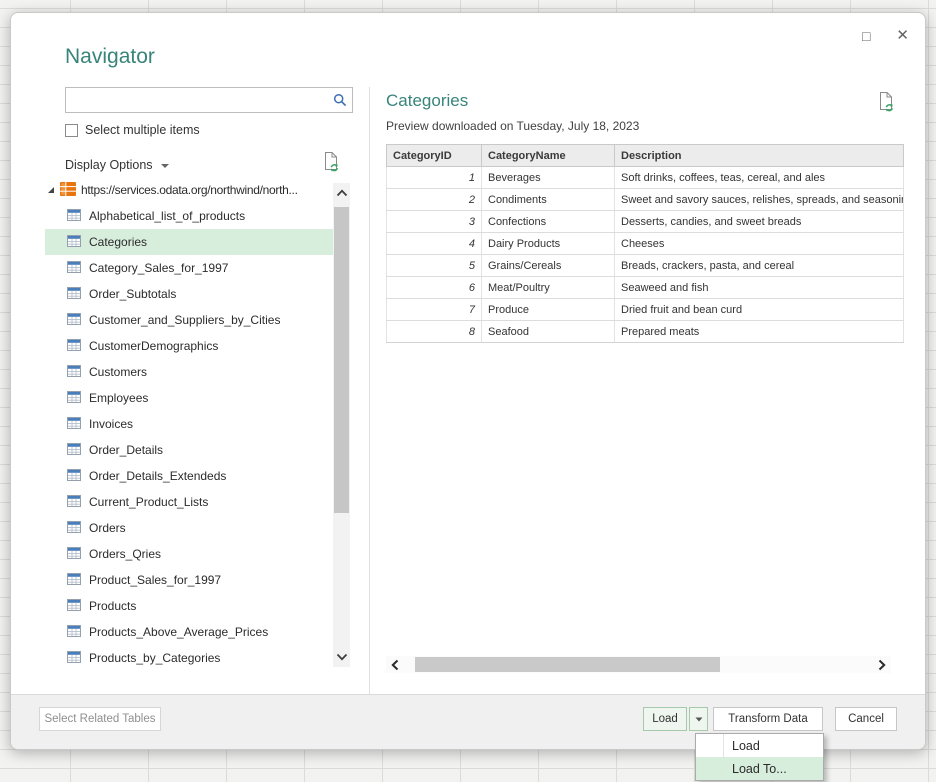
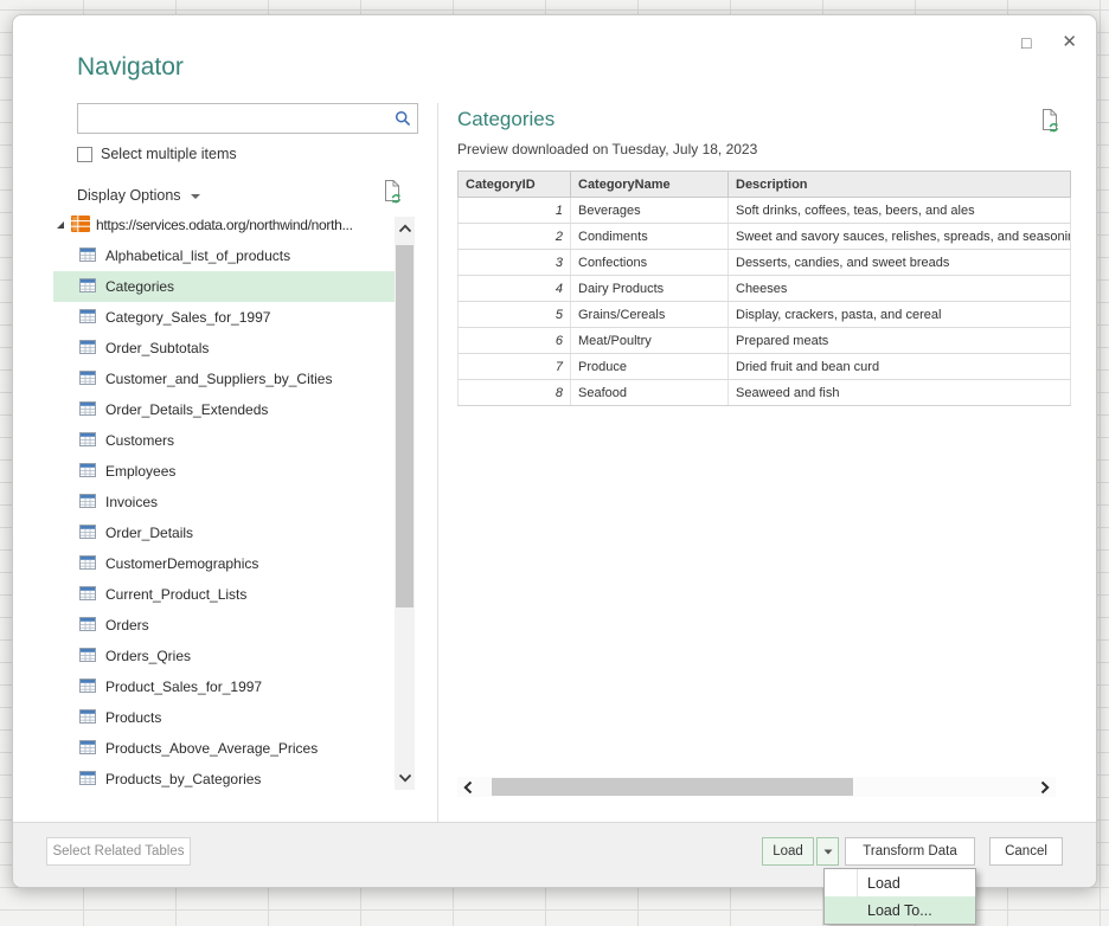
  □
  ✕
  Navigator
  Select multiple items
  Display Options
  https://services.odata.org/northwind/north...
  Alphabetical_list_of_products
  Categories
  Category_Sales_for_1997
  Order_Subtotals
  Customer_and_Suppliers_by_Cities
- CustomerDemographics
+ Order_Details_Extendeds
  Customers
  Employees
  Invoices
  Order_Details
- Order_Details_Extendeds
+ CustomerDemographics
  Current_Product_Lists
  Orders
  Orders_Qries
  Product_Sales_for_1997
  Products
  Products_Above_Average_Prices
  Products_by_Categories
  Categories
  Preview downloaded on Tuesday, July 18, 2023
  CategoryID	CategoryName	Description
- 1	Beverages	Soft drinks, coffees, teas, cereal, and ales
+ 1	Beverages	Soft drinks, coffees, teas, beers, and ales
  2	Condiments	Sweet and savory sauces, relishes, spreads, and seasoni
  3	Confections	Desserts, candies, and sweet breads
  4	Dairy Products	Cheeses
- 5	Grains/Cereals	Breads, crackers, pasta, and cereal
+ 5	Grains/Cereals	Display, crackers, pasta, and cereal
- 6	Meat/Poultry	Seaweed and fish
+ 6	Meat/Poultry	Prepared meats
  7	Produce	Dried fruit and bean curd
- 8	Seafood	Prepared meats
+ 8	Seafood	Seaweed and fish
  Select Related Tables
  Load
  Transform Data
  Cancel
  Load
  Load To...
